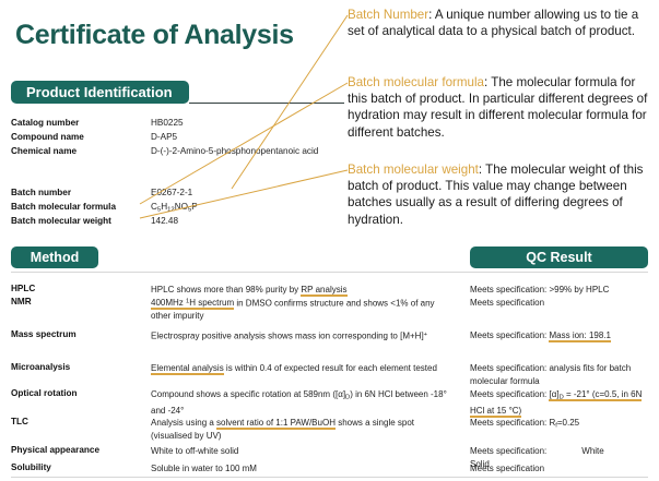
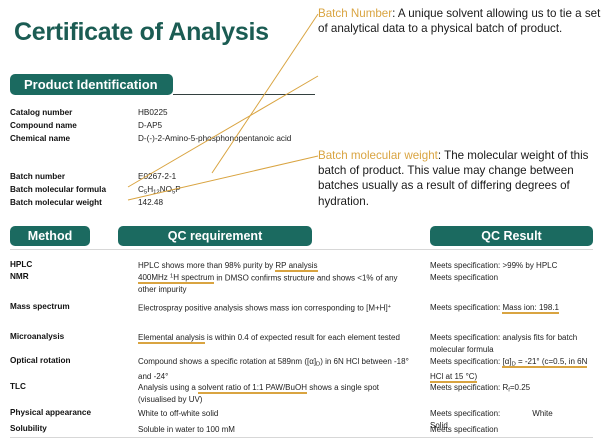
  Certificate of Analysis
  Product Identification
  Catalog number
  HB0225
  Compound name
  D-AP5
  Chemical name
  D-(-)-2-Amino-5-phosphonopentanoic acid
  Batch number
  E267-2-1
  Batch molecular formula
  Batch molecular weight
  142.48
  Method
+ QC requirement
  QC Result
  HPLC
  HPLC shows more than 98% purity by RP analysis
  Meets specification: >99% by HPLC
  NMR
  400MHz H spectrum in DMSO confirms structure and shows <1% of any other impurity
  Meets specification
  Mass spectrum
  Electrospray positive analysis shows mass ion corresponding to [M+H]
  Meets specification: Mass ion: 198.1
  Microanalysis
  Elemental analysis is within 0.4 of expected result for each element tested
  Meets specification: analysis fits for batch molecular formula
  Optical rotation
  Compound shows a specific rotation at 589nm ([α] ) in 6N HCl between -18° and -24°
  Meets specification: [α] = -21° (c=0.5, in 6N HCl at 15 °C)
  TLC
  Analysis using a solvent ratio of 1:1 PAW/BuOH shows a single spot (visualised by UV)
  Meets specification: R =0.25
  Physical appearance
  White to off-white solid
  Meets specification: WhiteSolid
  Solubility
  Soluble in water to 100 mM
  Meets specification
- Batch Number: A unique number allowing us to tie a set of analytical data to a physical batch of product.
+ Batch Number: A unique solvent allowing us to tie a set of analytical data to a physical batch of product.
- Batch molecular formula: The molecular formula for this batch of product. In particular different degrees of hydration may result in different molecular formula for different batches.
  Batch molecular weight: The molecular weight of this batch of product. This value may change between batches usually as a result of differing degrees of hydration.
